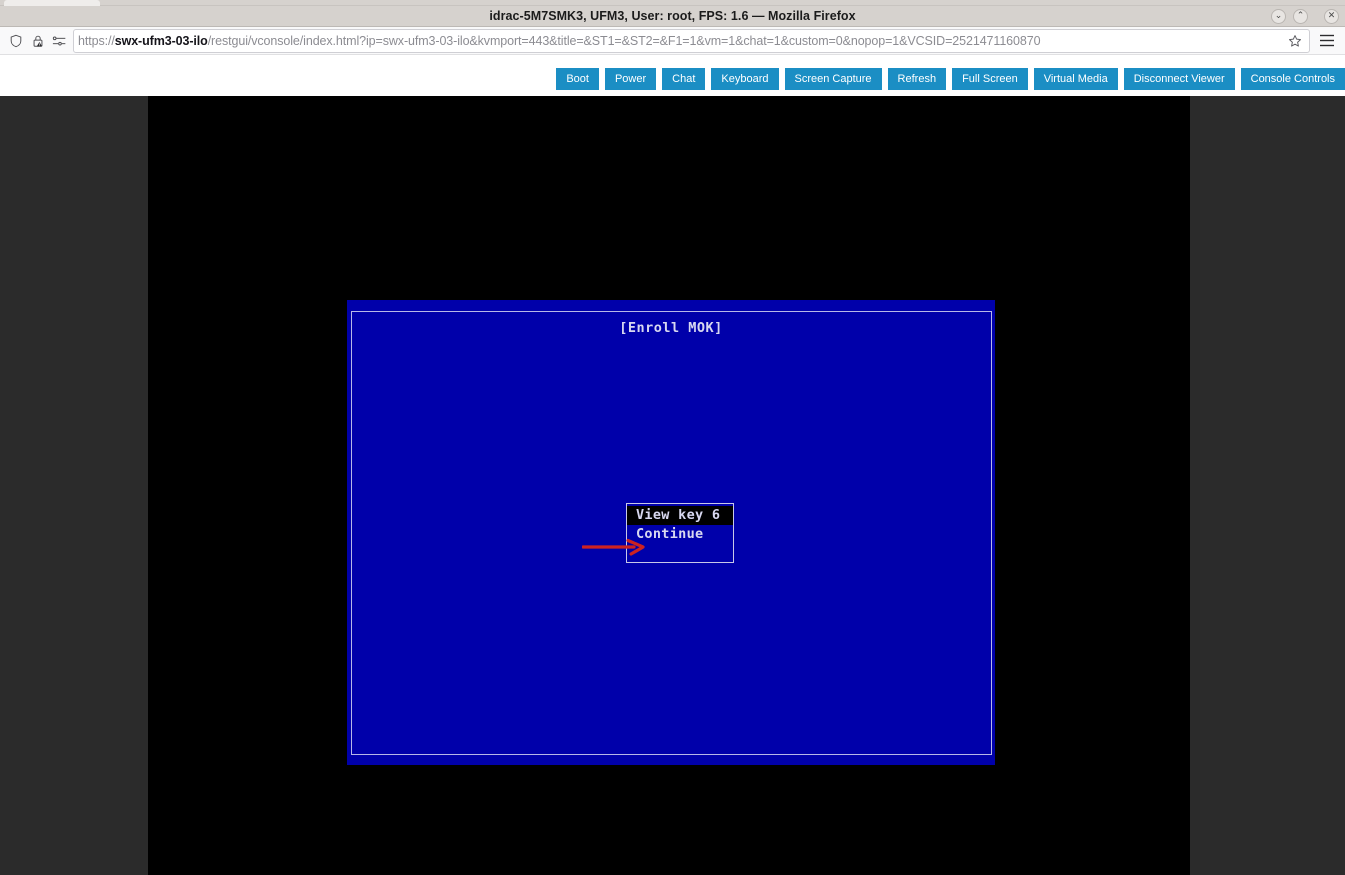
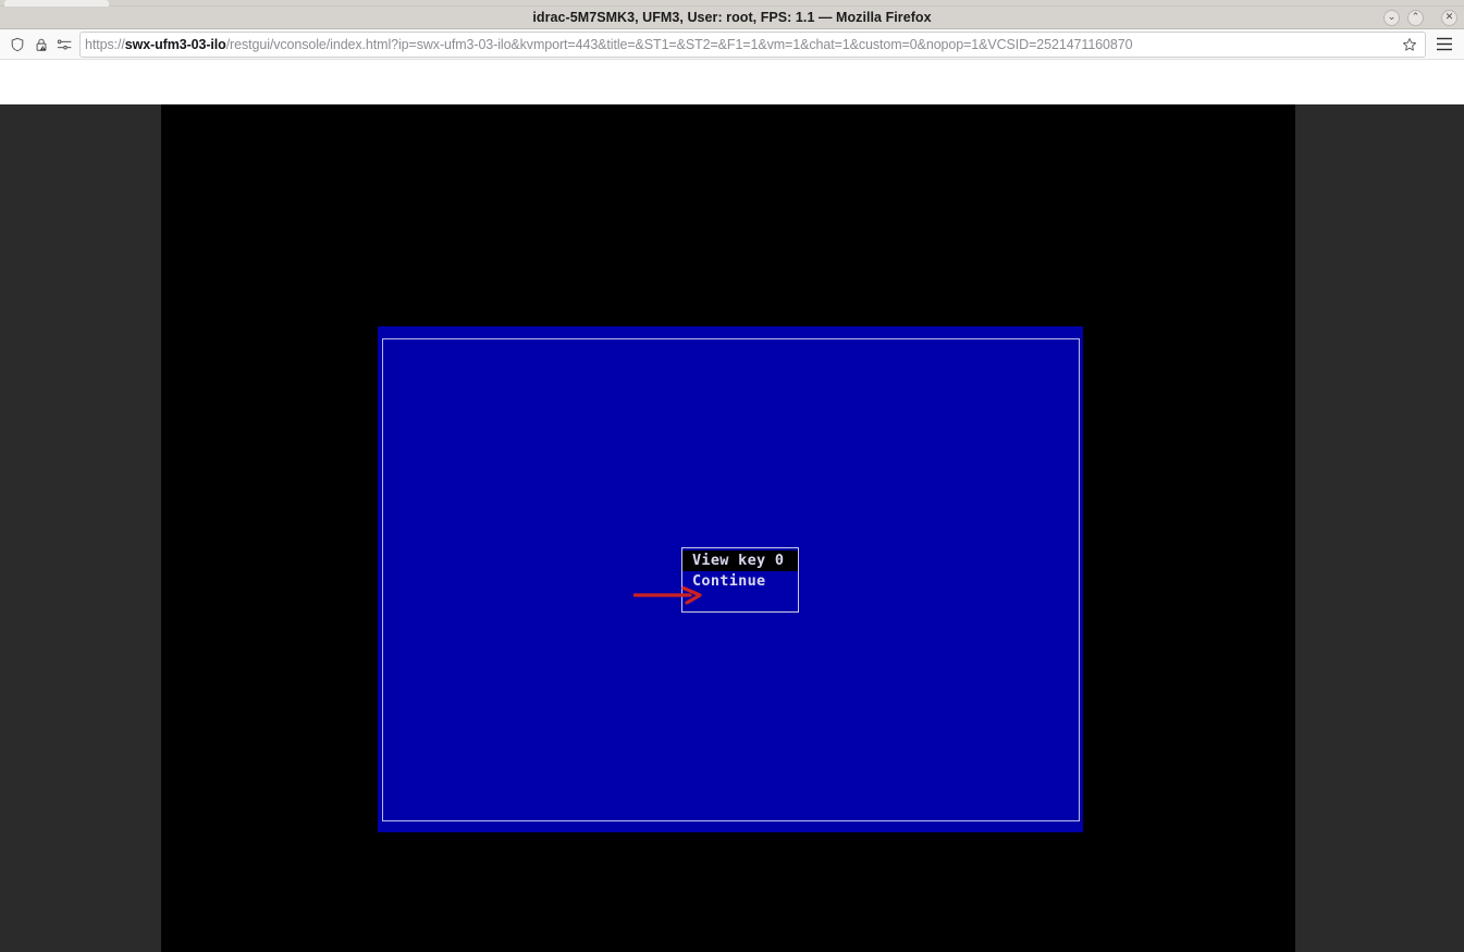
- idrac-5M7SMK3, UFM3, User: root, FPS: 1.6 — Mozilla Firefox
+ idrac-5M7SMK3, UFM3, User: root, FPS: 1.1 — Mozilla Firefox
  ⌄
  ⌃
  ✕
  https://swx-ufm3-03-ilo/restgui/vconsole/index.html?ip=swx-ufm3-03-ilo&kvmport=443&title=&ST1=&ST2=&F1=1&vm=1&chat=1&custom=0&nopop=1&VCSID=2521471160870
- Boot
- Power
- Chat
- Keyboard
- Screen Capture
- Refresh
- Full Screen
- Virtual Media
- Disconnect Viewer
- Console Controls
- [Enroll MOK]
- View key 6
+ View key 0
  Continue
